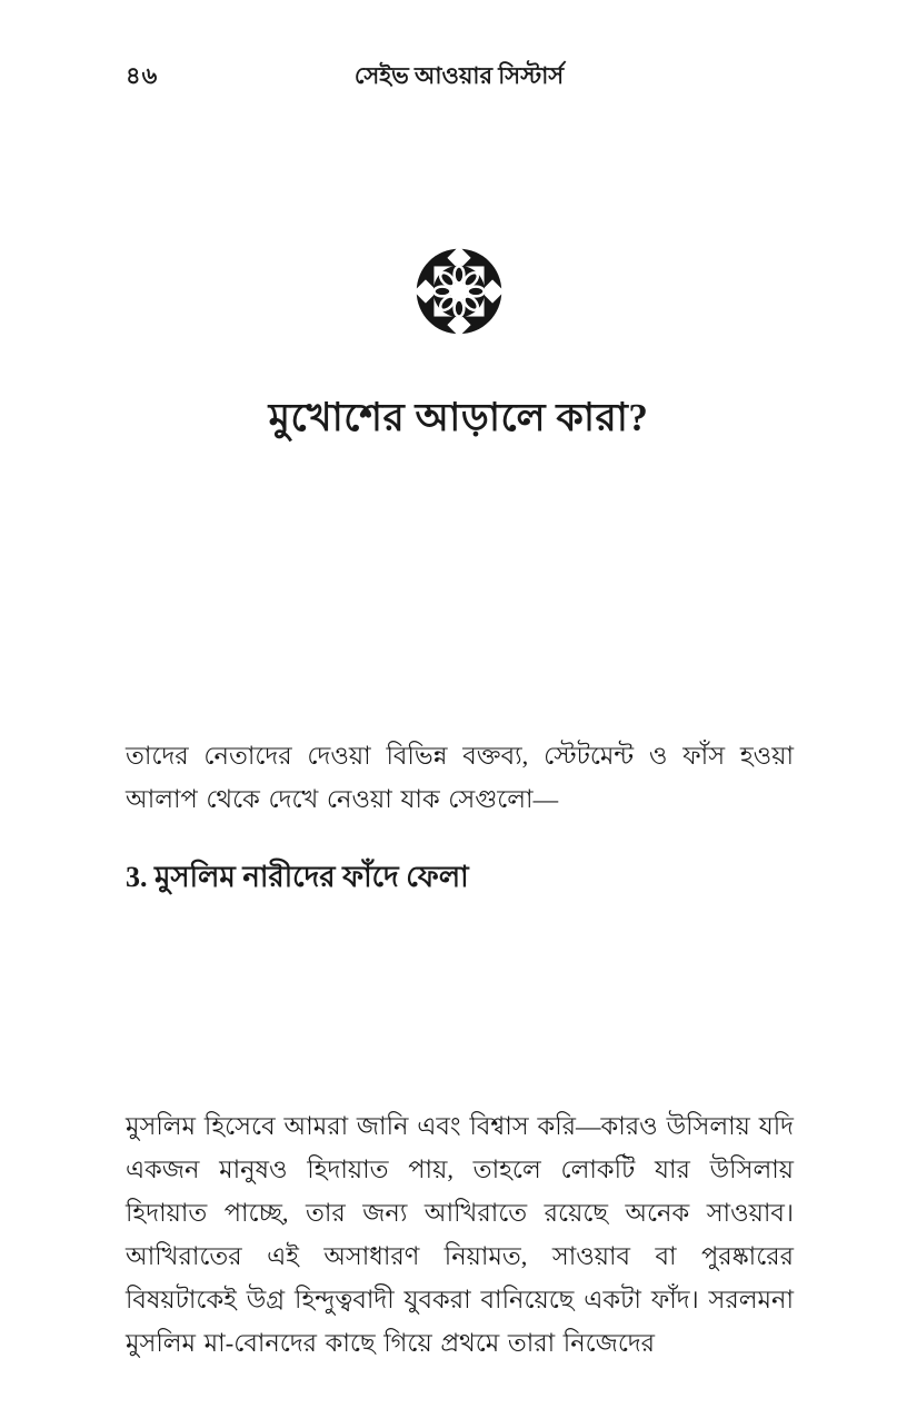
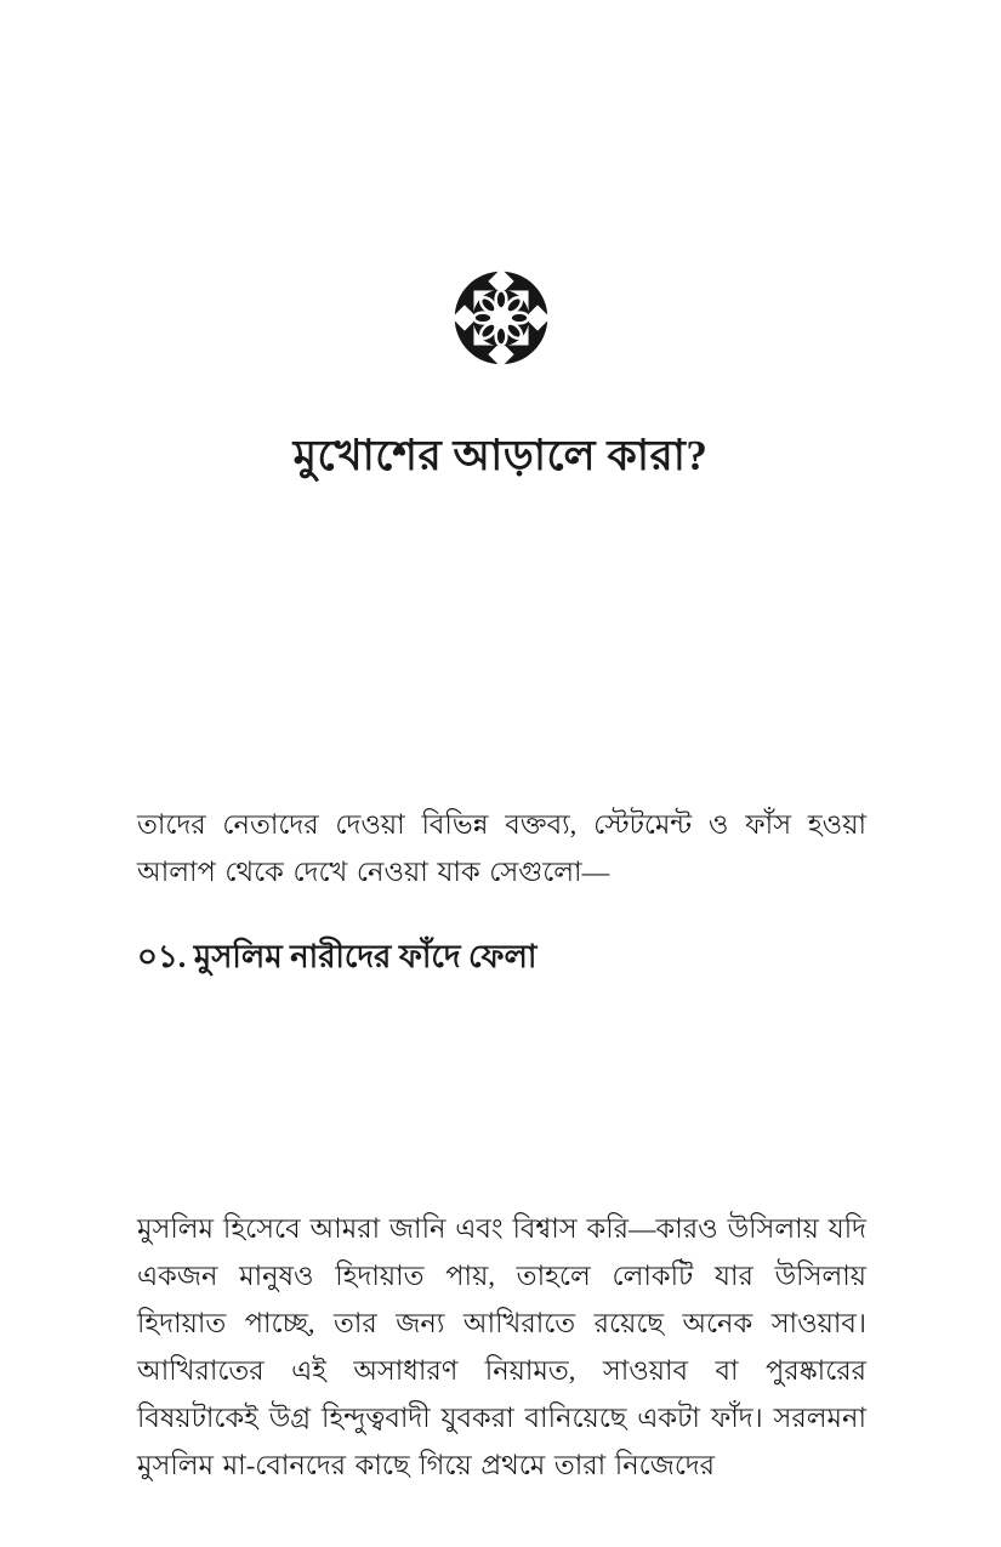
- ৪৬
- সেইভ আওয়ার সিস্টার্স
  মুখোশের আড়ালে কারা?
  তাদের নেতাদের দেওয়া বিভিন্ন বক্তব্য, স্টেটমেন্ট ও ফাঁস হওয়া আলাপ থেকে দেখে নেওয়া যাক সেগুলো—
- 3. মুসলিম নারীদের ফাঁদে ফেলা
+ ০১. মুসলিম নারীদের ফাঁদে ফেলা
  মুসলিম হিসেবে আমরা জানি এবং বিশ্বাস করি—কারও উসিলায় যদি একজন মানুষও হিদায়াত পায়, তাহলে লোকটি যার উসিলায় হিদায়াত পাচ্ছে, তার জন্য আখিরাতে রয়েছে অনেক সাওয়াব। আখিরাতের এই অসাধারণ নিয়ামত, সাওয়াব বা পুরষ্কারের বিষয়টাকেই উগ্র হিন্দুত্ববাদী যুবকরা বানিয়েছে একটা ফাঁদ। সরলমনা মুসলিম মা-বোনদের কাছে গিয়ে প্রথমে তারা নিজেদের
